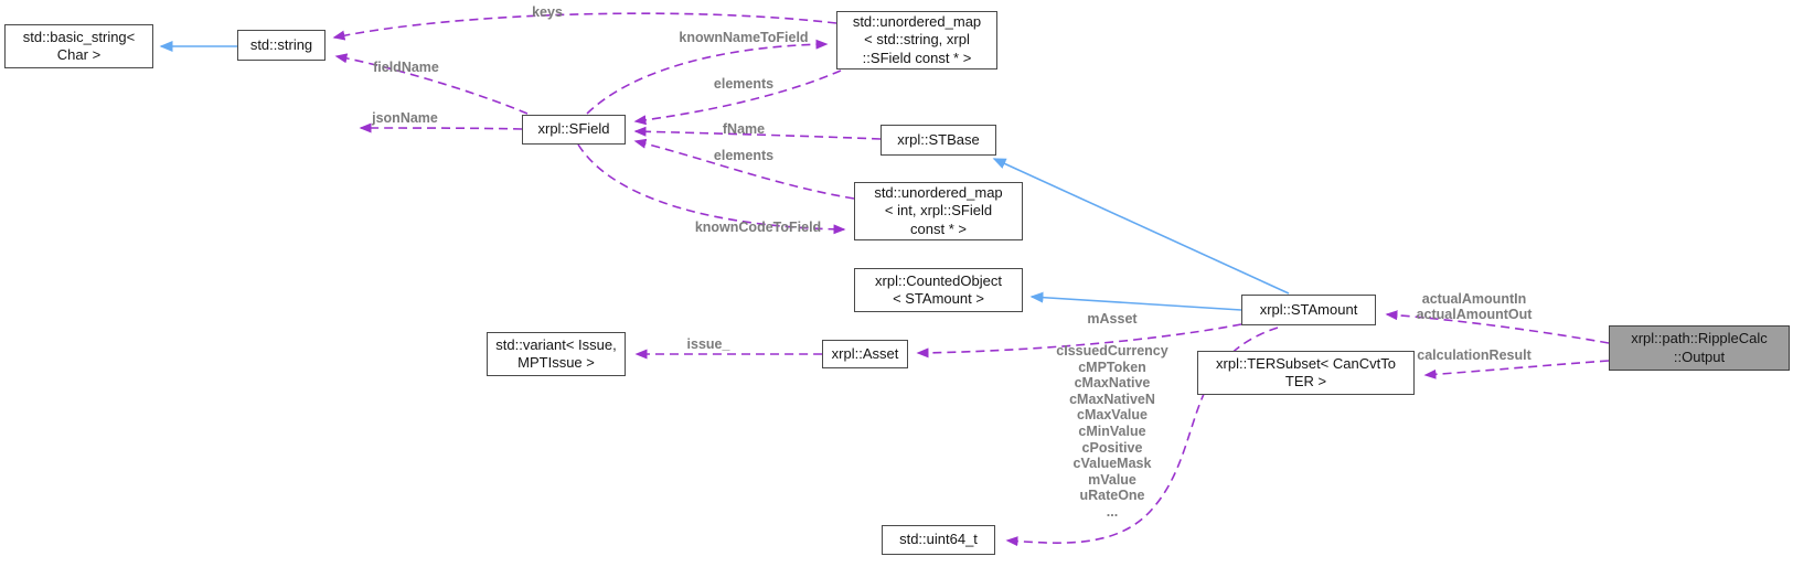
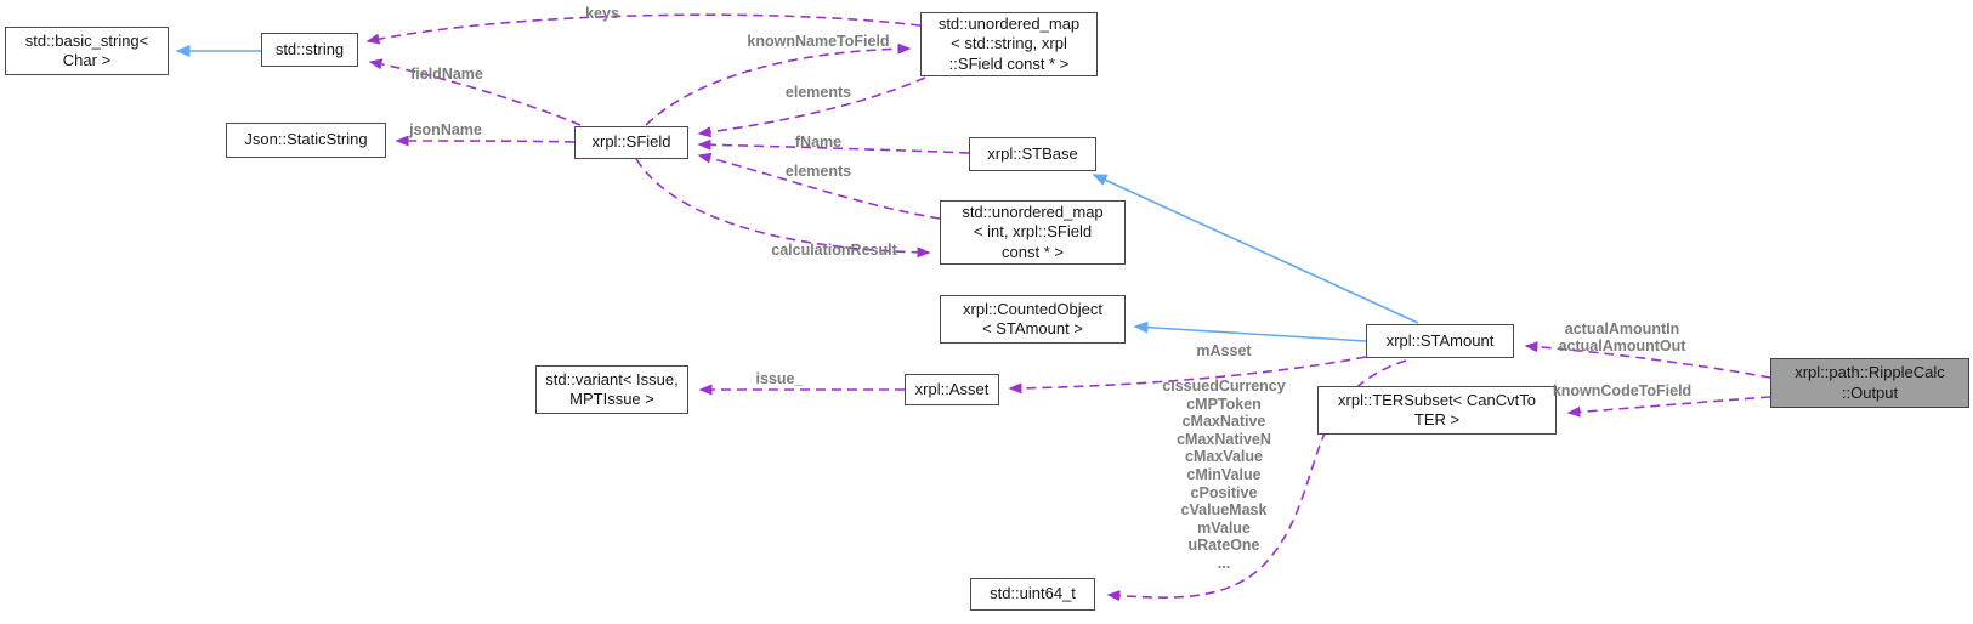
  std::basic_string<
  Char >
  std::string
+ Json::StaticString
  xrpl::SField
  std::unordered_map
  < std::string, xrpl
  ::SField const * >
  xrpl::STBase
  std::unordered_map
  < int, xrpl::SField
  const * >
  xrpl::CountedObject
  < STAmount >
  xrpl::STAmount
  std::variant< Issue,
  MPTIssue >
  xrpl::Asset
  xrpl::TERSubset< CanCvtTo
  TER >
  std::uint64_t
  xrpl::path::RippleCalc
  ::Output
  keys
  knownNameToField
  fieldName
  elements
  jsonName
  fName
  elements
- knownCodeToField
+ calculationResult
  mAsset
  issue_
  cIssuedCurrency
  cMPToken
  cMaxNative
  cMaxNativeN
  cMaxValue
  cMinValue
  cPositive
  cValueMask
  mValue
  uRateOne
  ...
  actualAmountIn
  actualAmountOut
- calculationResult
+ knownCodeToField
